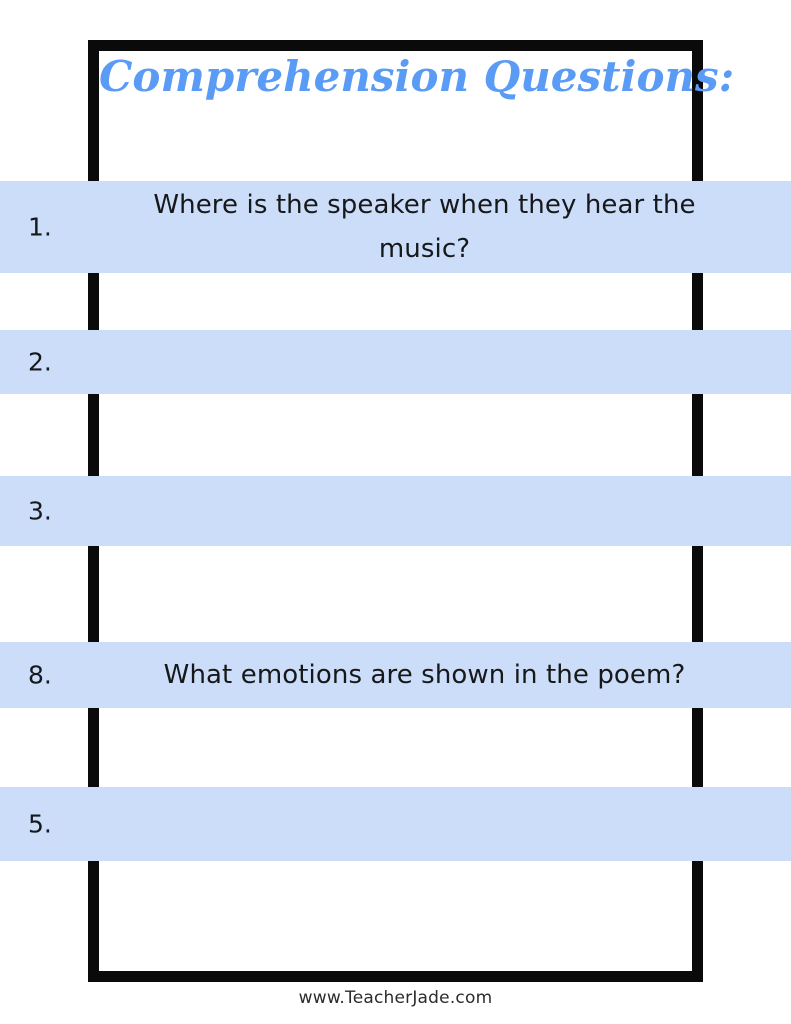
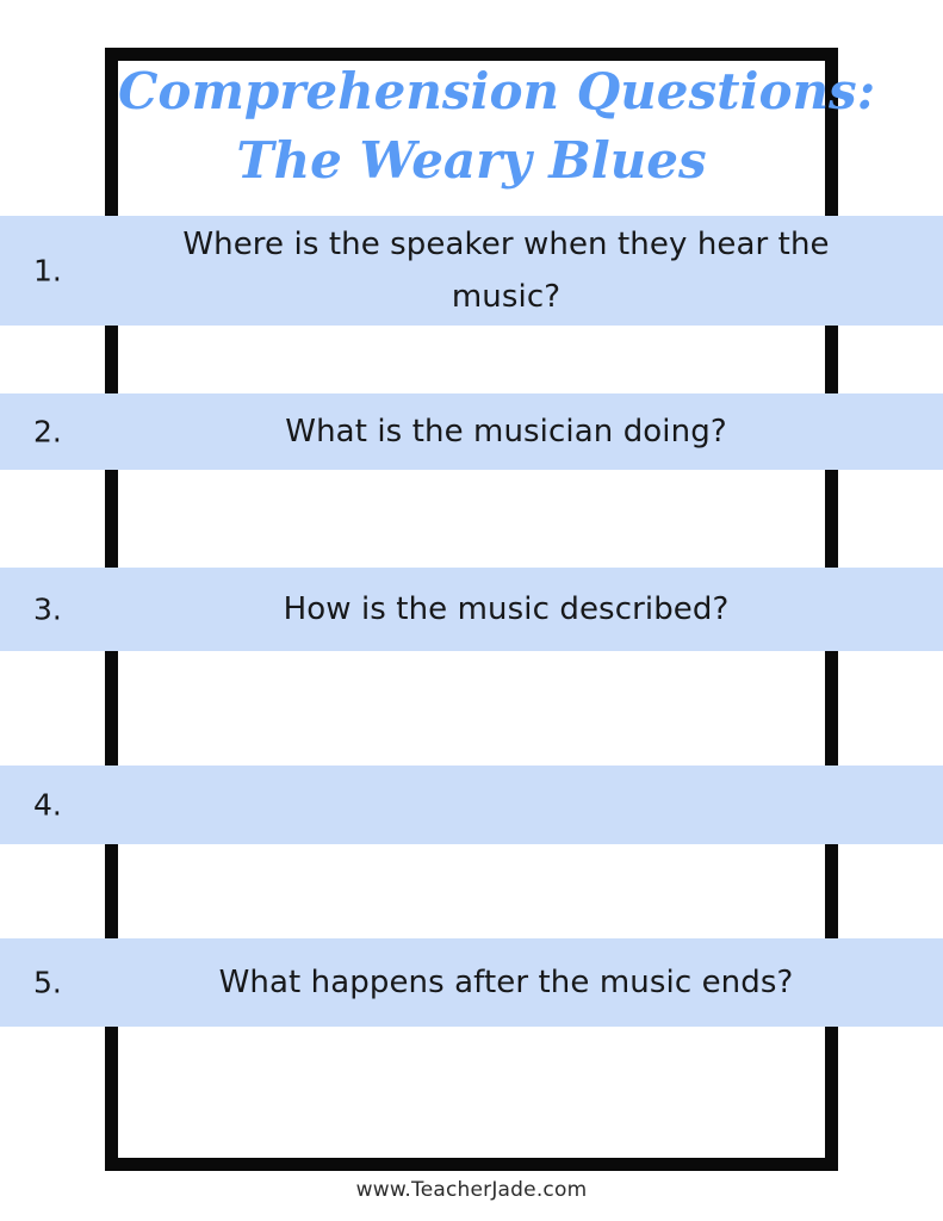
  Comprehension Questions:
+ The Weary Blues
  1.
  Where is the speaker when they hear the music?
  2.
+ What is the musician doing?
  3.
+ How is the music described?
- 8.
+ 4.
- What emotions are shown in the poem?
  5.
+ What happens after the music ends?
  www.TeacherJade.com
